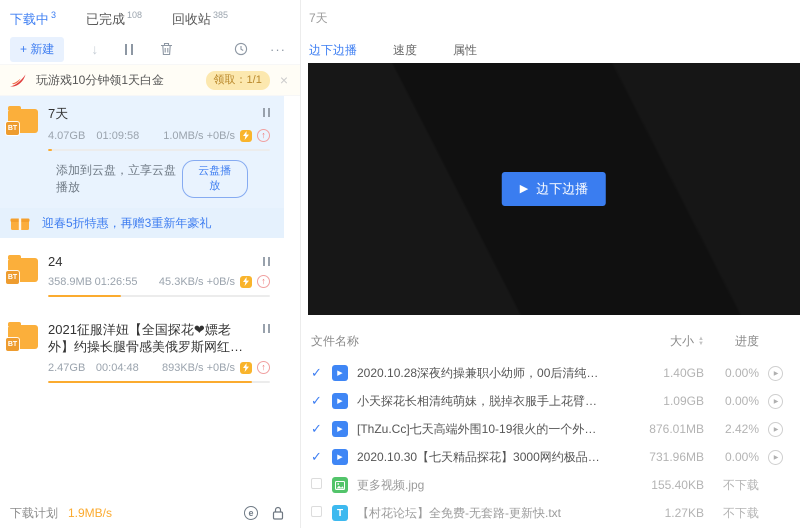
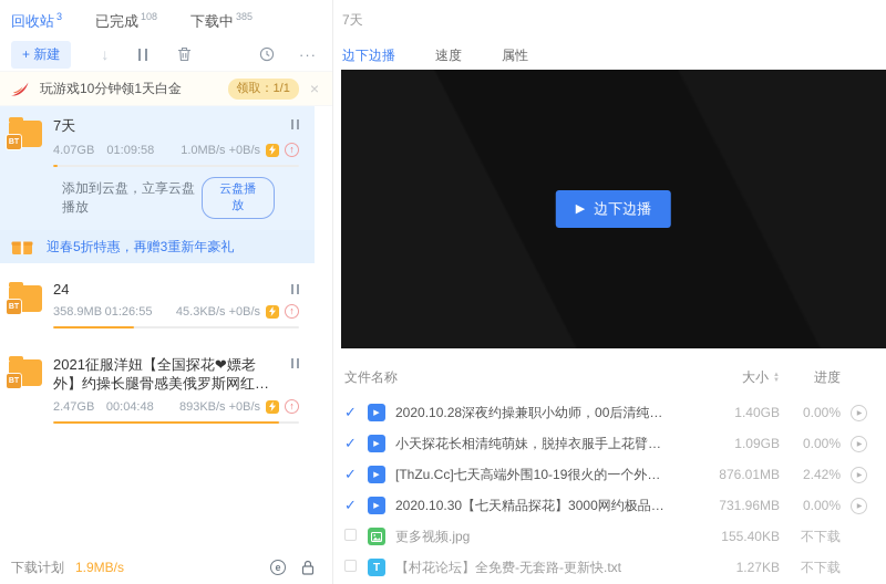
- 下载中 3
+ 回收站 3
  已完成 108
- 回收站 385
+ 下载中 385
  + 新建
  ↓
  ···
  玩游戏10分钟领1天白金
  领取：1/1
  ×
  7天
  4.07GB
  01:09:58
  1.0MB/s
  +0B/s
  ↑
  添加到云盘，立享云盘播放
  云盘播放
  迎春5折特惠，再赠3重新年豪礼
  24
  358.9MB
  01:26:55
  45.3KB/s
  +0B/s
  ↑
  2.47GB
  00:04:48
  893KB/s
  +0B/s
  ↑
  下载计划
  1.9MB/s
  e
  7天
  边下边播
  速度
  属性
  ▶
  边下边播
  文件名称
  大小
  进度
  ✓
  1.40GB
  0.00%
  ✓
  1.09GB
  0.00%
  ✓
  [ThZu.Cc]七天高端外围10-19很火的一个外围排
  876.01MB
  2.42%
  ✓
  731.96MB
  0.00%
  更多视频.jpg
  155.40KB
  不下载
  T
  【村花论坛】全免费-无套路-更新快.txt
  1.27KB
  不下载
